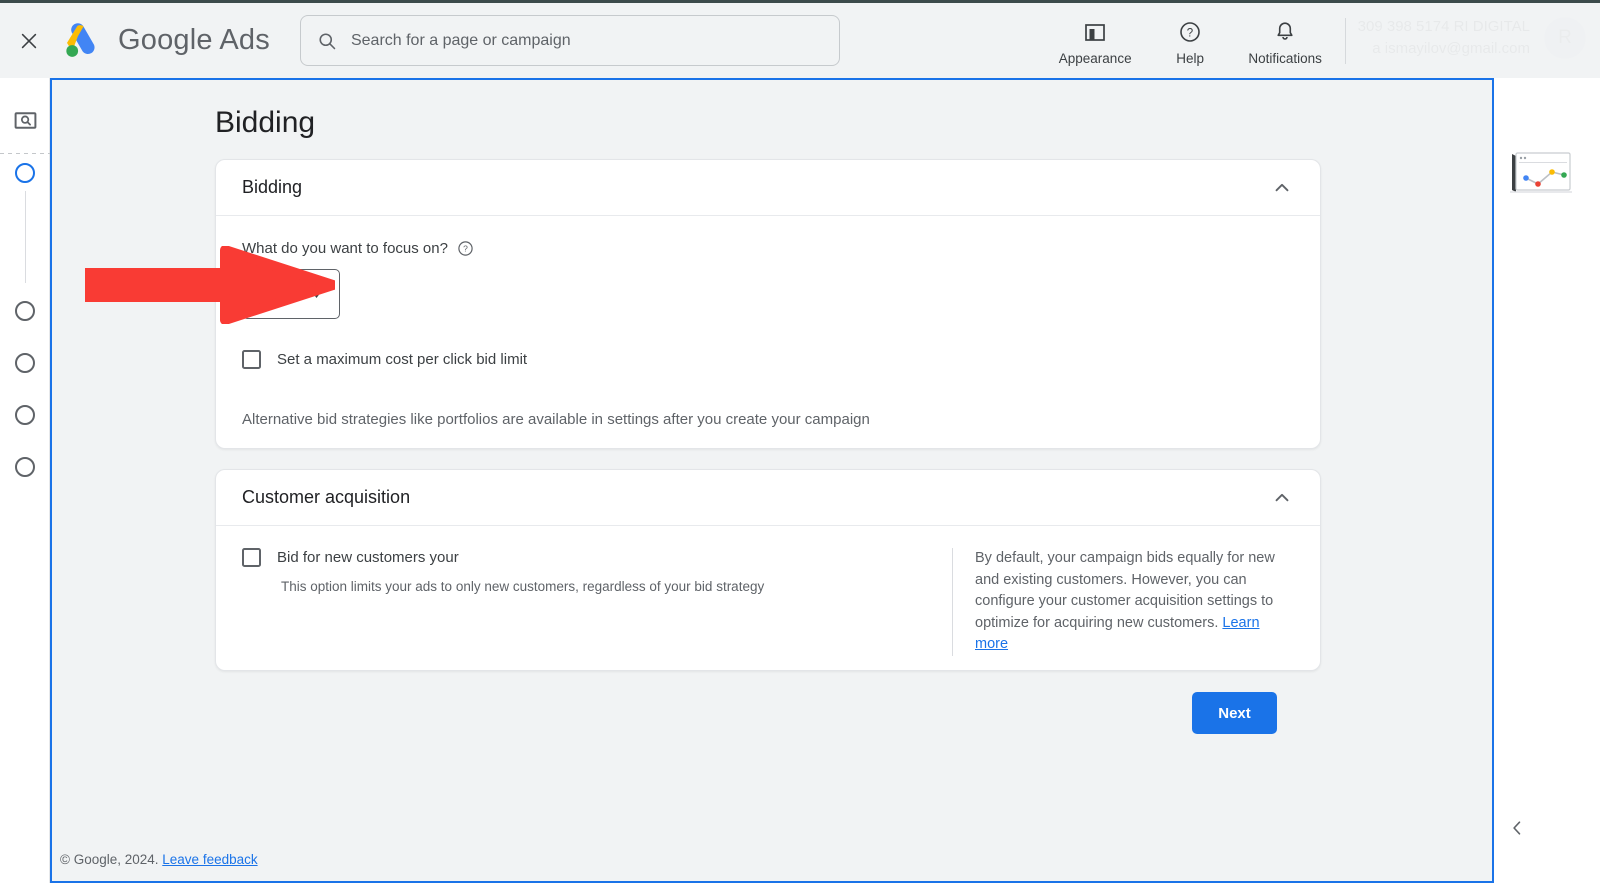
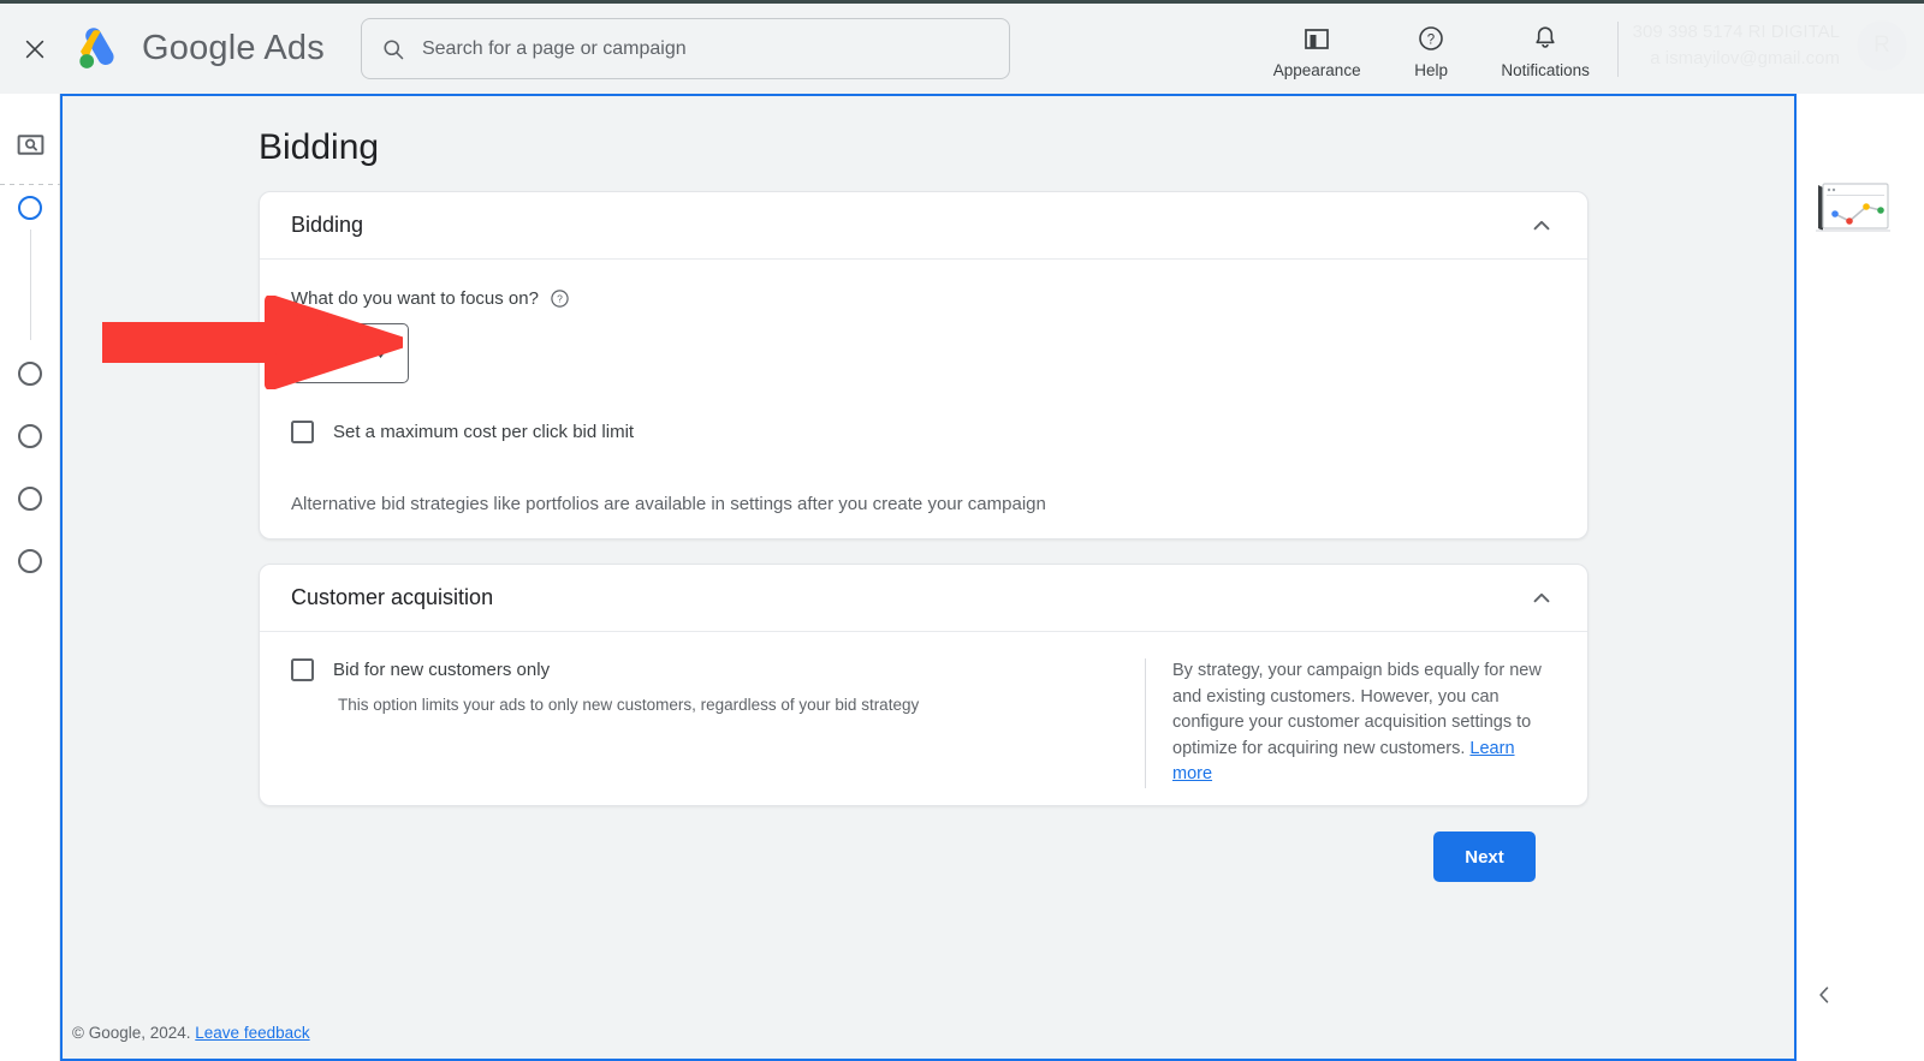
  Google Ads
  Search for a page or campaign
  Appearance
  ?
  Help
  Notifications
  Bidding
  Bidding
  What do you want to focus on?
  ?
  Set a maximum cost per click bid limit
  Alternative bid strategies like portfolios are available in settings after you create your campaign
  Customer acquisition
- Bid for new customers your
+ Bid for new customers only
  This option limits your ads to only new customers, regardless of your bid strategy
- By default, your campaign bids equally for new and existing customers. However, you can configure your customer acquisition settings to optimize for acquiring new customers. Learn more
+ By strategy, your campaign bids equally for new and existing customers. However, you can configure your customer acquisition settings to optimize for acquiring new customers. Learn more
  Next
  © Google, 2024. Leave feedback
